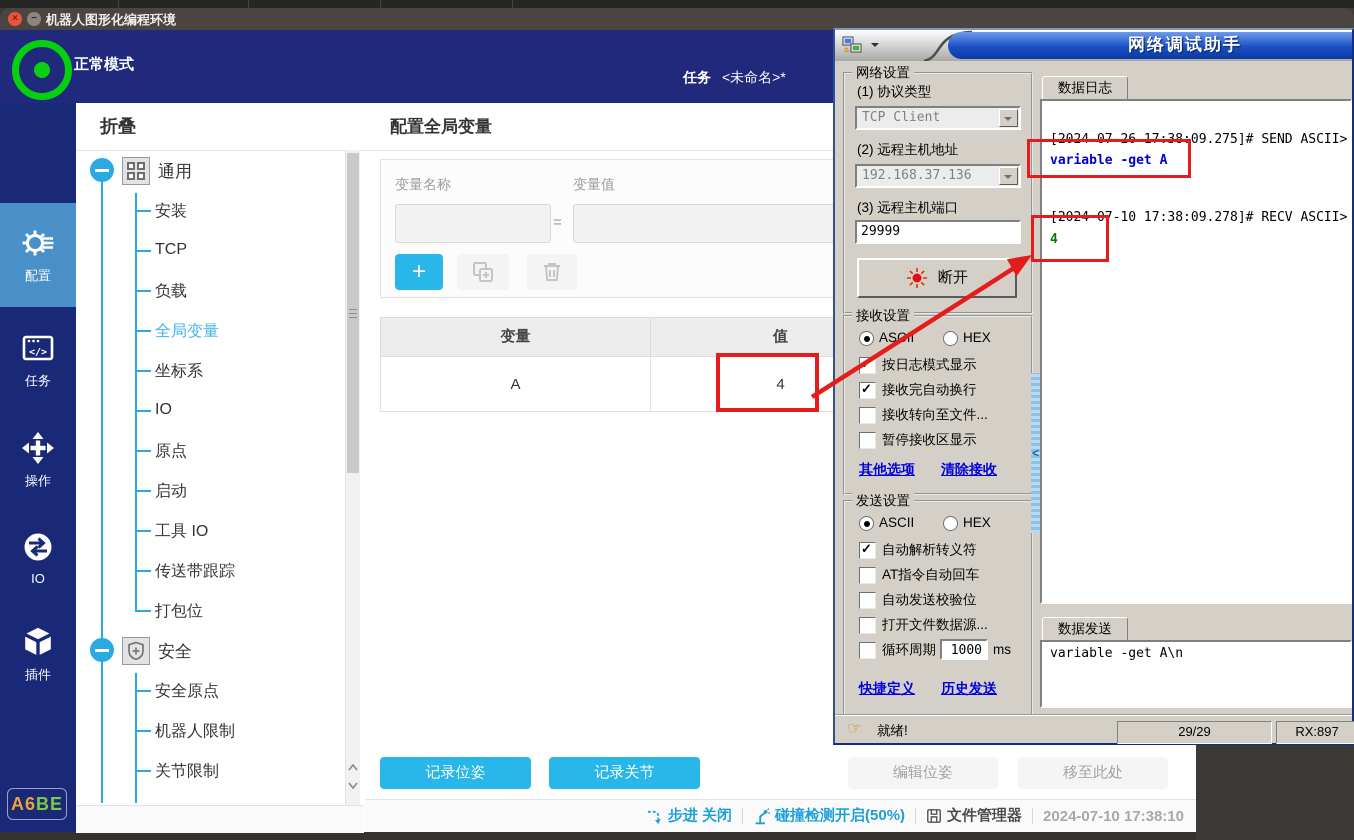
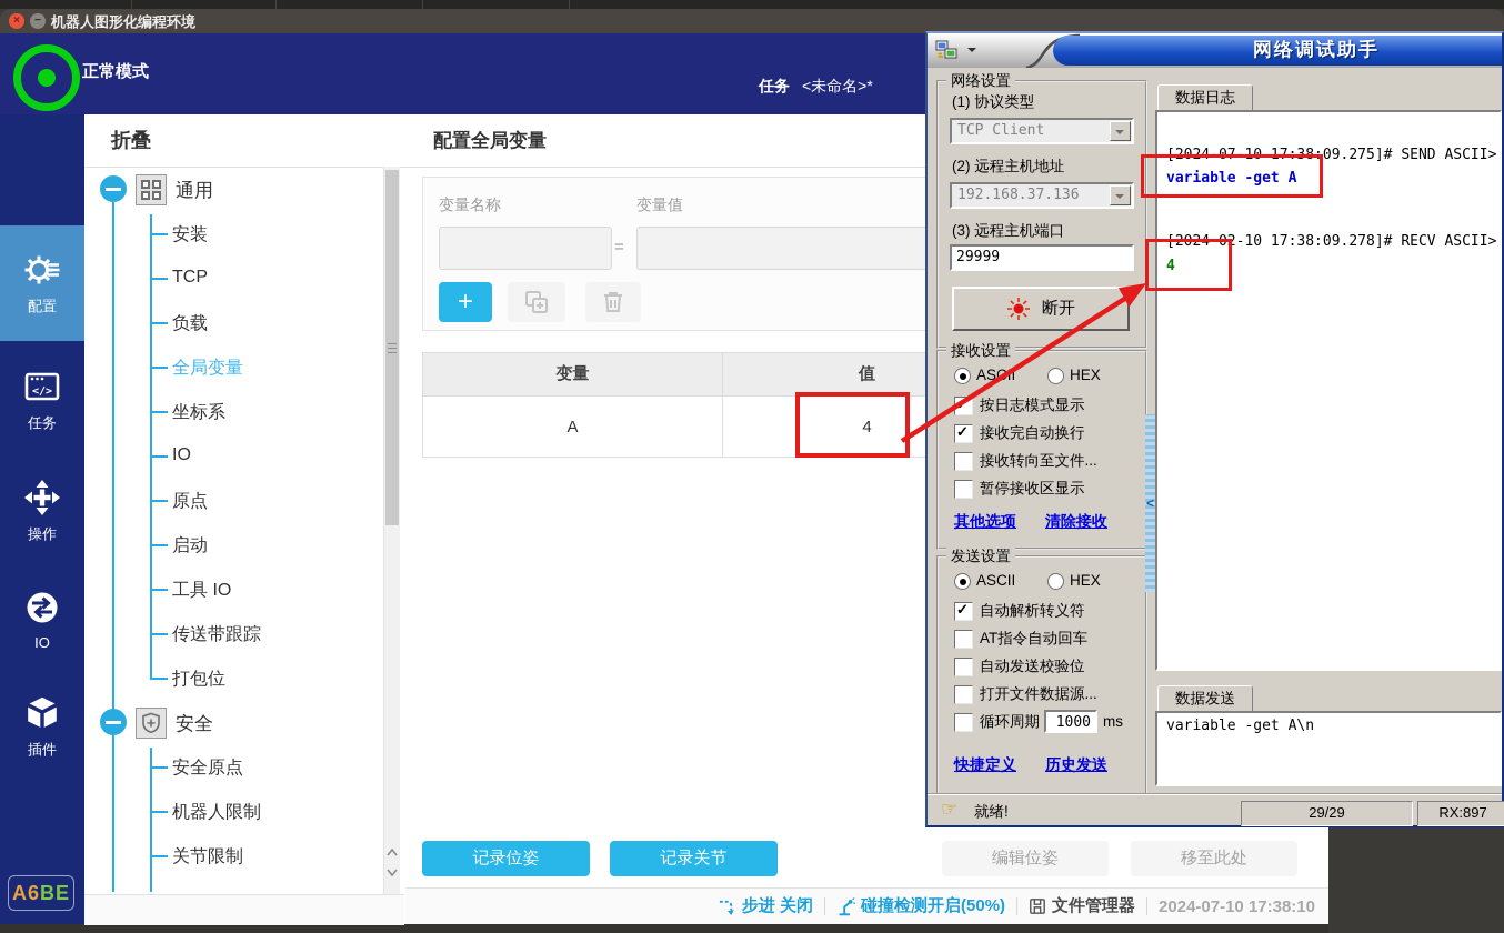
  ×
  −
  机器人图形化编程环境
  正常模式
  任务
  <未命名>*
  配置
  </>
  任务
  操作
  IO
  插件
  A
  6
  B
  E
  折叠
  通用
  安装
  TCP
  负载
  全局变量
  坐标系
  IO
  原点
  启动
  工具 IO
  传送带跟踪
  打包位
  安全
  安全原点
  机器人限制
  关节限制
  配置全局变量
  变量名称
  变量值
  =
  +
  变量	值
  A	4
  记录位姿
  记录关节
  编辑位姿
  移至此处
  步进 关闭
  碰撞检测开启(50%)
  文件管理器
  2024-07-10 17:38:10
  网络调试助手
  网络设置
  (1) 协议类型
  TCP Client
  (2) 远程主机地址
  192.168.37.136
  (3) 远程主机端口
  29999
  断开
  接收设置
  HEX
  按日志模式显示
  接收完自动换行
  接收转向至文件...
  暂停接收区显示
  其他选项
  清除接收
  发送设置
  ASCII
  HEX
  自动解析转义符
  AT指令自动回车
  自动发送校验位
  打开文件数据源...
  循环周期
  1000
  ms
  快捷定义
  历史发送
  <
  数据日志
- [2024-07-26 17:38:09.275]# SEND ASCII>
+ [2024-07-10 17:38:09.275]# SEND ASCII>
  variable -get A
- [2024-07-10 17:38:09.278]# RECV ASCII>
+ [2024-02-10 17:38:09.278]# RECV ASCII>
  4
  数据发送
  variable -get A\n
  ☞
  就绪!
  29/29
  RX:897
